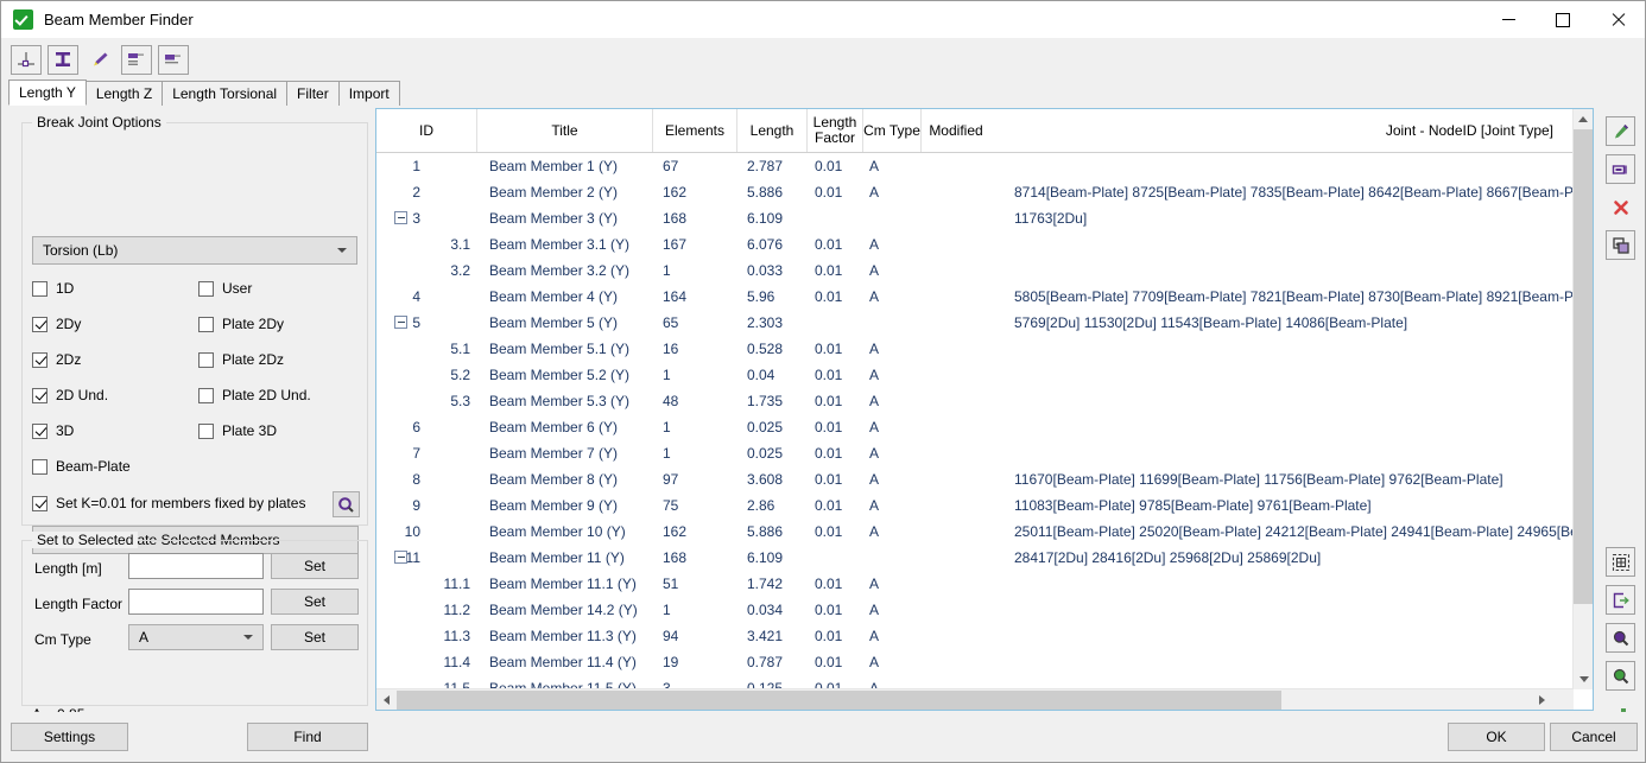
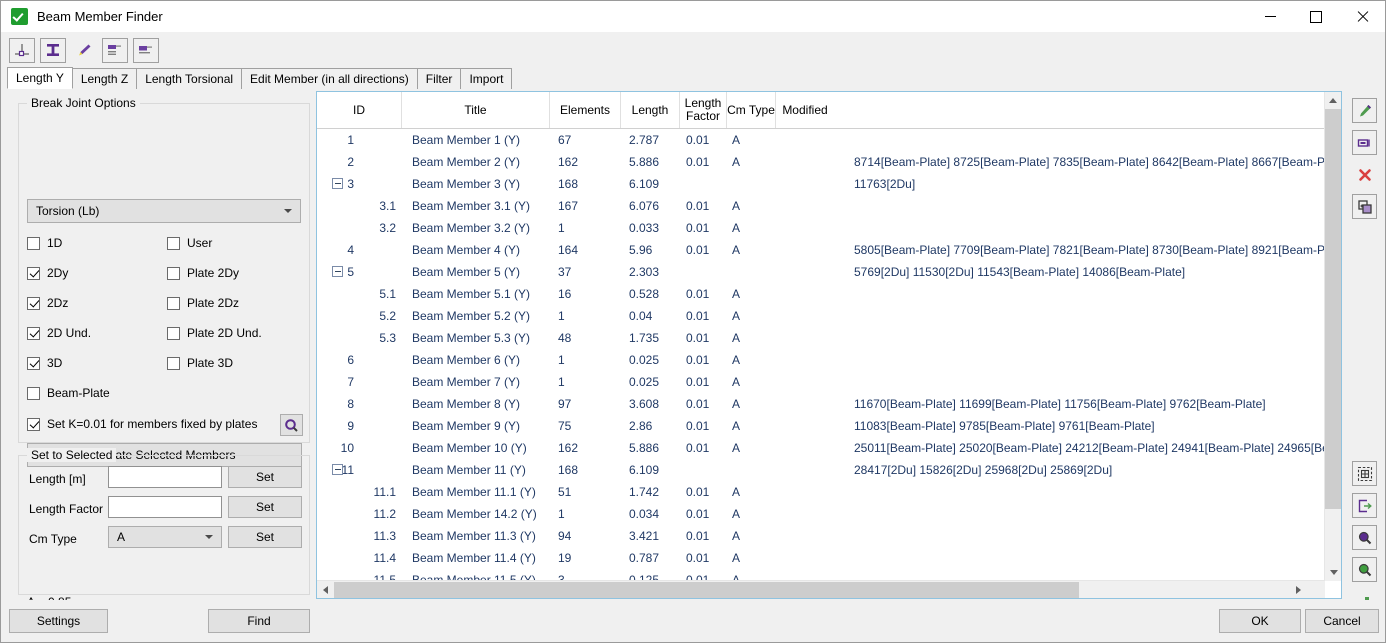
  Beam Member Finder
  Length Y
  Length Z
  Length Torsional
+ Edit Member (in all directions)
  Filter
  Import
  Break Joint Options
  Torsion (Lb)
  1D
  User
  2Dy
  Plate 2Dy
  2Dz
  Plate 2Dz
  2D Und.
  Plate 2D Und.
  3D
  Plate 3D
  Beam-Plate
  Set K=0.01 for members fixed by plates
  ate Selected Members
  Set to Selected
  Length [m]
  Set
  Length Factor
  Set
  Cm Type
  A
  Set
  ID
  Title
  Elements
  Length
  Length
  Factor
  Cm Type
  Modified
- Joint - NodeID [Joint Type]
  1
  Beam Member 1 (Y)
  67
  2.787
  0.01
  A
  2
  Beam Member 2 (Y)
  162
  5.886
  0.01
  A
  8714[Beam-Plate] 8725[Beam-Plate] 7835[Beam-Plate] 8642[Beam-Plate] 8667[Beam-P
  3
  Beam Member 3 (Y)
  168
  6.109
  11763[2Du]
  3.1
  Beam Member 3.1 (Y)
  167
  6.076
  0.01
  A
  3.2
  Beam Member 3.2 (Y)
  1
  0.033
  0.01
  A
  4
  Beam Member 4 (Y)
  164
  5.96
  0.01
  A
  5805[Beam-Plate] 7709[Beam-Plate] 7821[Beam-Plate] 8730[Beam-Plate] 8921[Beam-P
  5
  Beam Member 5 (Y)
- 65
+ 37
  2.303
  5769[2Du] 11530[2Du] 11543[Beam-Plate] 14086[Beam-Plate]
  5.1
  Beam Member 5.1 (Y)
  16
  0.528
  0.01
  A
  5.2
  Beam Member 5.2 (Y)
  1
  0.04
  0.01
  A
  5.3
  Beam Member 5.3 (Y)
  48
  1.735
  0.01
  A
  6
  Beam Member 6 (Y)
  1
  0.025
  0.01
  A
  7
  Beam Member 7 (Y)
  1
  0.025
  0.01
  A
  8
  Beam Member 8 (Y)
  97
  3.608
  0.01
  A
  11670[Beam-Plate] 11699[Beam-Plate] 11756[Beam-Plate] 9762[Beam-Plate]
  9
  Beam Member 9 (Y)
  75
  2.86
  0.01
  A
  11083[Beam-Plate] 9785[Beam-Plate] 9761[Beam-Plate]
  10
  Beam Member 10 (Y)
  162
  5.886
  0.01
  A
  25011[Beam-Plate] 25020[Beam-Plate] 24212[Beam-Plate] 24941[Beam-Plate] 24965[B
  11
  Beam Member 11 (Y)
  168
  6.109
- 28417[2Du] 28416[2Du] 25968[2Du] 25869[2Du]
+ 28417[2Du] 15826[2Du] 25968[2Du] 25869[2Du]
  11.1
  Beam Member 11.1 (Y)
  51
  1.742
  0.01
  A
  11.2
  Beam Member 14.2 (Y)
  1
  0.034
  0.01
  A
  11.3
  Beam Member 11.3 (Y)
  94
  3.421
  0.01
  A
  11.4
  Beam Member 11.4 (Y)
  19
  0.787
  0.01
  A
  Settings
  Find
  OK
  Cancel
